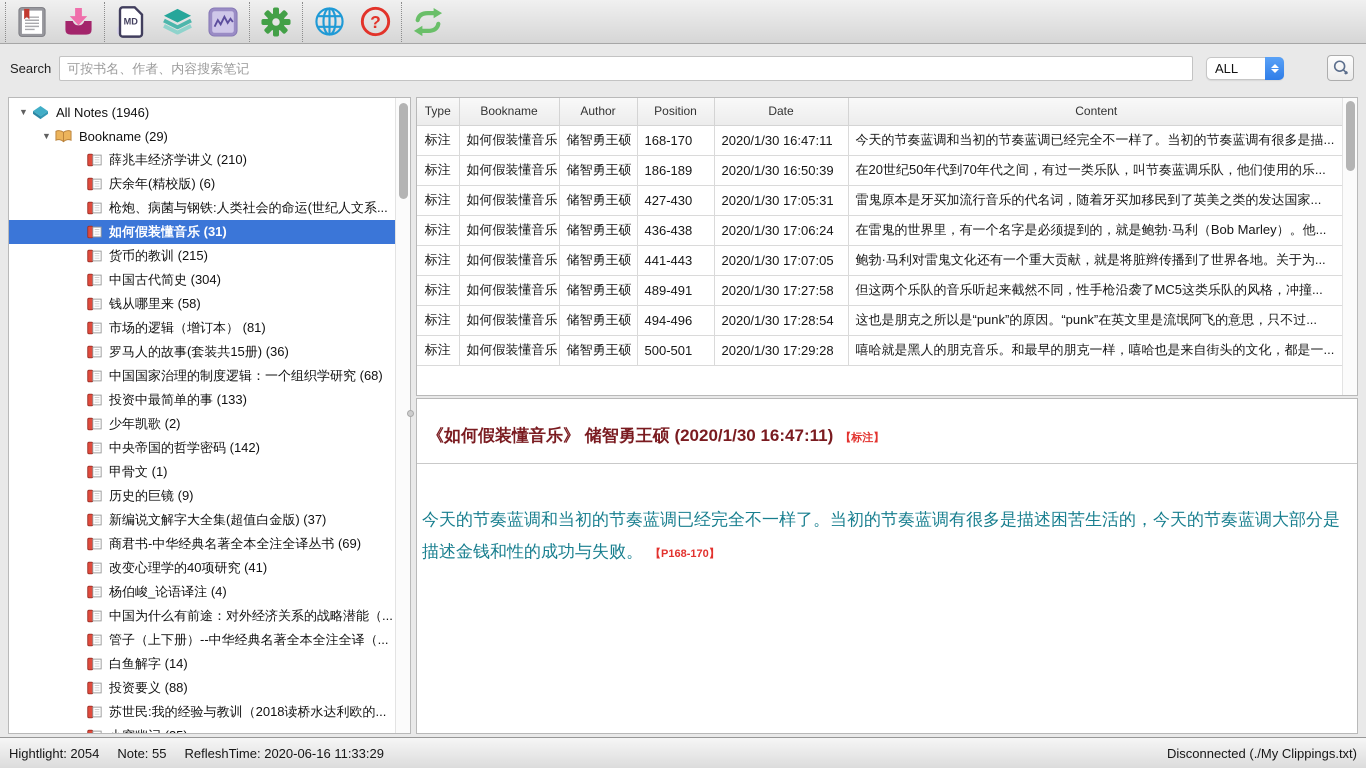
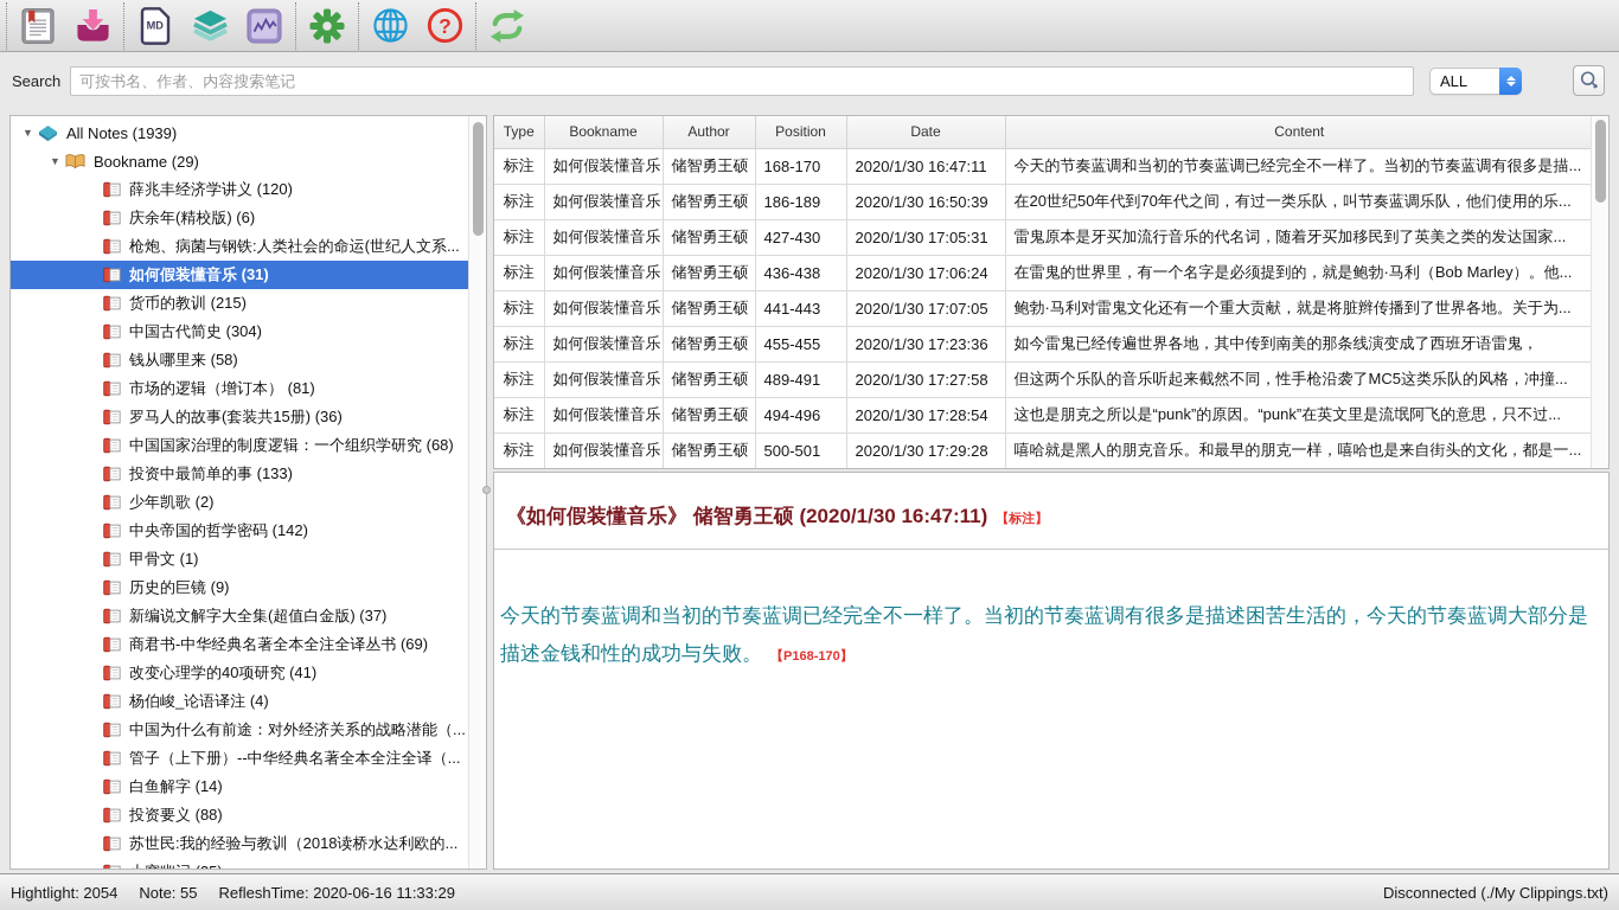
  MD
  ?
  Search
  可按书名、作者、内容搜索笔记
  ALL
  ▼
- All Notes (1946)
+ All Notes (1939)
  ▼
  Bookname (29)
- 薛兆丰经济学讲义 (210)
+ 薛兆丰经济学讲义 (120)
  庆余年(精校版) (6)
  枪炮、病菌与钢铁:人类社会的命运(世纪人文系...
  如何假装懂音乐 (31)
  货币的教训 (215)
  中国古代简史 (304)
  钱从哪里来 (58)
  市场的逻辑（增订本） (81)
  罗马人的故事(套装共15册) (36)
  中国国家治理的制度逻辑：一个组织学研究 (68)
  投资中最简单的事 (133)
  少年凯歌 (2)
  中央帝国的哲学密码 (142)
  甲骨文 (1)
  历史的巨镜 (9)
  新编说文解字大全集(超值白金版) (37)
  商君书-中华经典名著全本全注全译丛书 (69)
  改变心理学的40项研究 (41)
  杨伯峻_论语译注 (4)
  中国为什么有前途：对外经济关系的战略潜能（...
  管子（上下册）--中华经典名著全本全注全译（...
  白鱼解字 (14)
  投资要义 (88)
  苏世民:我的经验与教训（2018读桥水达利欧的...
  Type	Bookname	Author	Position	Date	Content
  标注	如何假装懂音乐	储智勇王硕	168-170	2020/1/30 16:47:11	今天的节奏蓝调和当初的节奏蓝调已经完全不一样了。当初的节奏蓝调有很多是描...
  标注	如何假装懂音乐	储智勇王硕	186-189	2020/1/30 16:50:39	在20世纪50年代到70年代之间，有过一类乐队，叫节奏蓝调乐队，他们使用的乐...
  标注	如何假装懂音乐	储智勇王硕	427-430	2020/1/30 17:05:31	雷鬼原本是牙买加流行音乐的代名词，随着牙买加移民到了英美之类的发达国家...
  标注	如何假装懂音乐	储智勇王硕	436-438	2020/1/30 17:06:24	在雷鬼的世界里，有一个名字是必须提到的，就是鲍勃·马利（Bob Marley）。他...
  标注	如何假装懂音乐	储智勇王硕	441-443	2020/1/30 17:07:05	鲍勃·马利对雷鬼文化还有一个重大贡献，就是将脏辫传播到了世界各地。关于为...
+ 标注	如何假装懂音乐	储智勇王硕	455-455	2020/1/30 17:23:36	如今雷鬼已经传遍世界各地，其中传到南美的那条线演变成了西班牙语雷鬼，
  标注	如何假装懂音乐	储智勇王硕	489-491	2020/1/30 17:27:58	但这两个乐队的音乐听起来截然不同，性手枪沿袭了MC5这类乐队的风格，冲撞...
  标注	如何假装懂音乐	储智勇王硕	494-496	2020/1/30 17:28:54	这也是朋克之所以是“punk”的原因。“punk”在英文里是流氓阿飞的意思，只不过...
  标注	如何假装懂音乐	储智勇王硕	500-501	2020/1/30 17:29:28	嘻哈就是黑人的朋克音乐。和最早的朋克一样，嘻哈也是来自街头的文化，都是一...
  《如何假装懂音乐》 储智勇王硕 (2020/1/30 16:47:11) 【标注】
  今天的节奏蓝调和当初的节奏蓝调已经完全不一样了。当初的节奏蓝调有很多是描述困苦生活的，今天的节奏蓝调大部分是描述金钱和性的成功与失败。 【P168-170】
  Hightlight: 2054
  Note: 55
  RefleshTime: 2020-06-16 11:33:29
  Disconnected (./My Clippings.txt)
